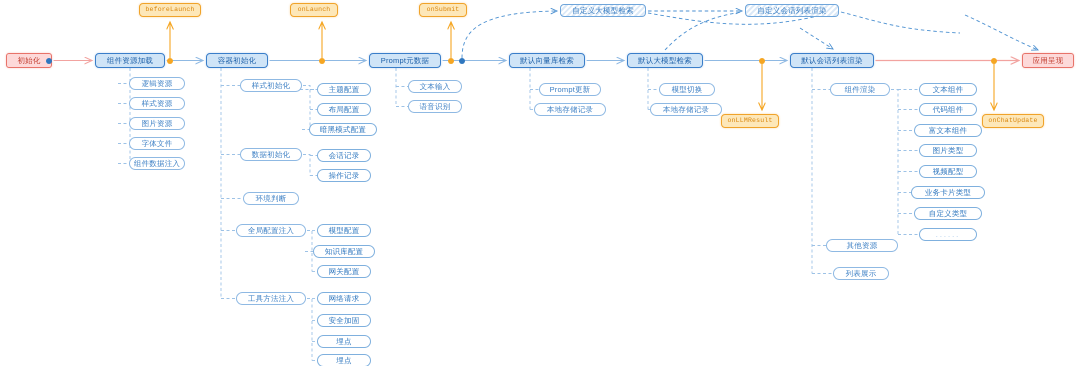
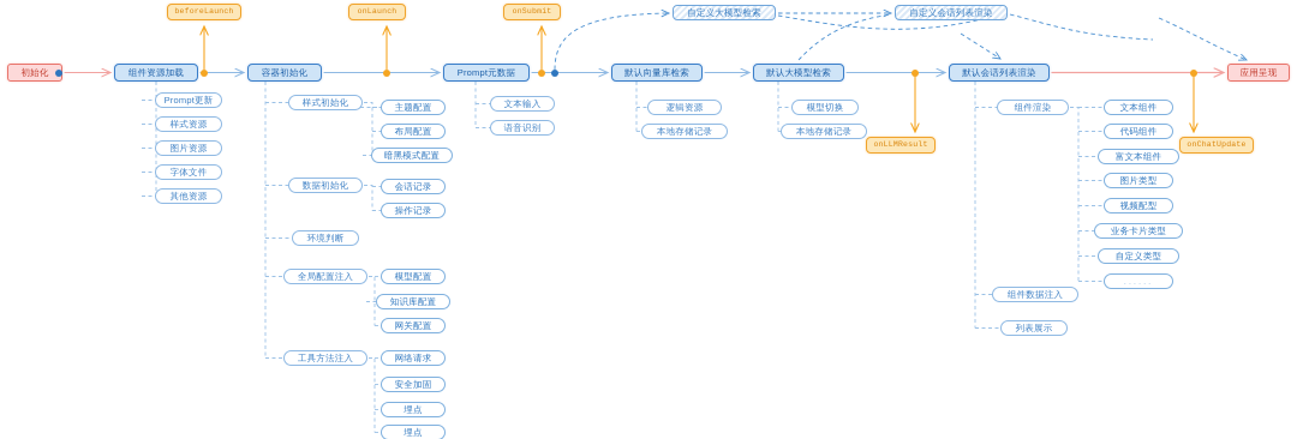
  初始化
  应用呈现
  组件资源加载
  容器初始化
  Prompt元数据
  默认向量库检索
  默认大模型检索
  默认会话列表渲染
  自定义大模型检索
  自定义会话列表渲染
- 逻辑资源
+ Prompt更新
  样式资源
  图片资源
  字体文件
- 组件数据注入
+ 其他资源
  样式初始化
  主题配置
  布局配置
  暗黑模式配置
  数据初始化
  会话记录
  操作记录
  环境判断
  全局配置注入
  模型配置
  知识库配置
  网关配置
  工具方法注入
  网络请求
  安全加固
  埋点
  埋点
  文本输入
  语音识别
- Prompt更新
+ 逻辑资源
  本地存储记录
  模型切换
  本地存储记录
  组件渲染
  文本组件
  代码组件
  富文本组件
  图片类型
  视频配型
  业务卡片类型
  自定义类型
  ......
- 其他资源
+ 组件数据注入
  列表展示
